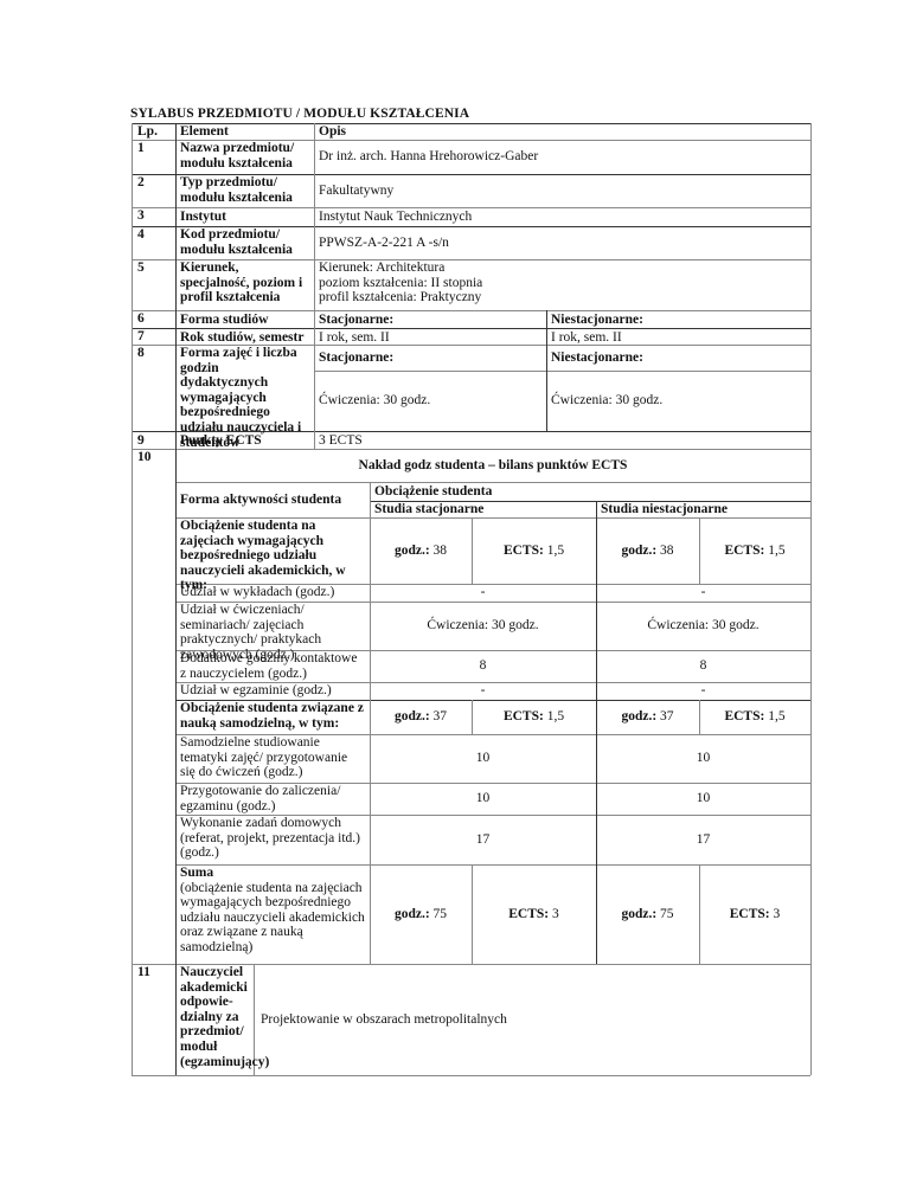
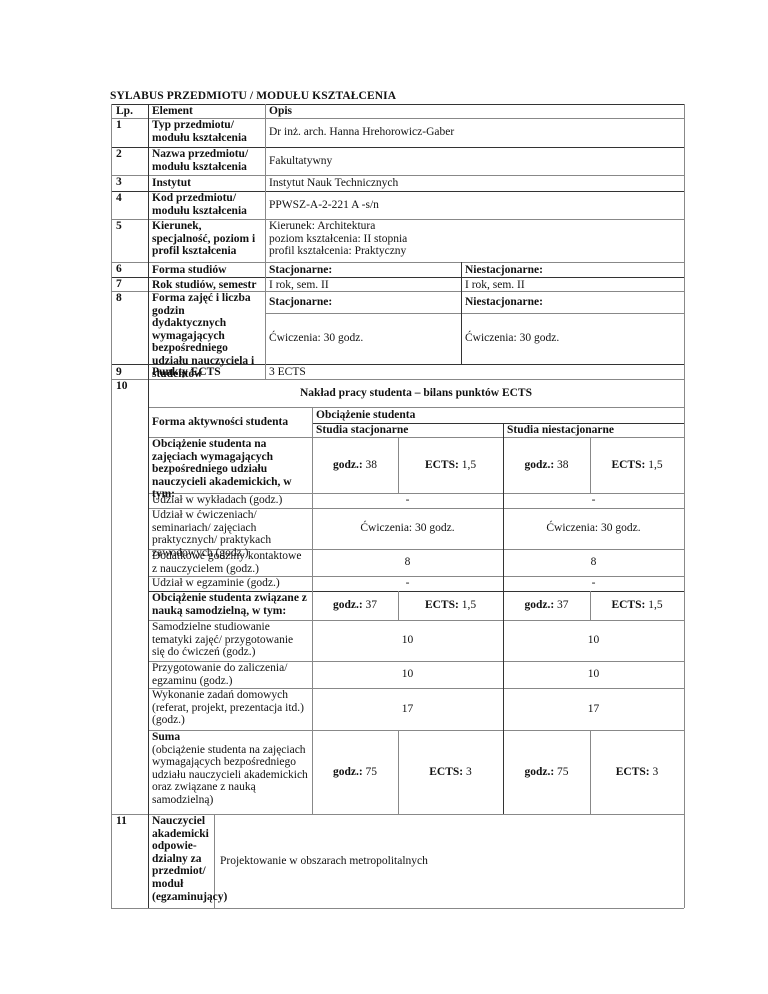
  SYLABUS PRZEDMIOTU / MODUŁU KSZTAŁCENIA
  Lp.
  Element
  Opis
  1
- Nazwa przedmiotu/ modułu kształcenia
+ Typ przedmiotu/ modułu kształcenia
  Dr inż. arch. Hanna Hrehorowicz-Gaber
  2
- Typ przedmiotu/ modułu kształcenia
+ Nazwa przedmiotu/ modułu kształcenia
  Fakultatywny
  3
  Instytut
  Instytut Nauk Technicznych
  4
  Kod przedmiotu/ modułu kształcenia
  PPWSZ-A-2-221 A -s/n
  5
  Kierunek, specjalność, poziom i profil kształcenia
  Kierunek: Architektura
  poziom kształcenia: II stopnia
  profil kształcenia: Praktyczny
  6
  Forma studiów
  Stacjonarne:
  Niestacjonarne:
  7
  Rok studiów, semestr
  I rok, sem. II
  I rok, sem. II
  8
  Forma zajęć i liczba godzin dydaktycznych wymagających bezpośredniego udziału nauczyciela i studentów
  Stacjonarne:
  Niestacjonarne:
  Ćwiczenia: 30 godz.
  Ćwiczenia: 30 godz.
  9
  Punkty ECTS
  3 ECTS
  10
- Nakład godz studenta – bilans punktów ECTS
+ Nakład pracy studenta – bilans punktów ECTS
  Forma aktywności studenta
  Obciążenie studenta
  Studia stacjonarne
  Studia niestacjonarne
  Obciążenie studenta na zajęciach wymagających bezpośredniego udziału nauczycieli akademickich, w tym:
  godz.:
  38
  ECTS:
  1,5
  godz.:
  38
  ECTS:
  1,5
  Udział w wykładach (godz.)
  -
  -
  Udział w ćwiczeniach/ seminariach/ zajęciach praktycznych/ praktykach zawodowych (godz.)
  Ćwiczenia: 30 godz.
  Ćwiczenia: 30 godz.
  Dodatkowe godziny kontaktowe z nauczycielem (godz.)
  8
  8
  Udział w egzaminie (godz.)
  -
  -
  Obciążenie studenta związane z nauką samodzielną, w tym:
  godz.:
  37
  ECTS:
  1,5
  godz.:
  37
  ECTS:
  1,5
  Samodzielne studiowanie tematyki zajęć/ przygotowanie się do ćwiczeń (godz.)
  10
  10
  Przygotowanie do zaliczenia/ egzaminu (godz.)
  10
  10
  Wykonanie zadań domowych (referat, projekt, prezentacja itd.) (godz.)
  17
  17
  Suma
  (obciążenie studenta na zajęciach wymagających bezpośredniego udziału nauczycieli akademickich oraz związane z nauką samodzielną)
  godz.:
  75
  ECTS:
  3
  godz.:
  75
  ECTS:
  3
  11
  Nauczyciel akademicki odpowie- dzialny za przedmiot/ moduł (egzaminując
  Projektowanie w obszarach metropolitalnych
